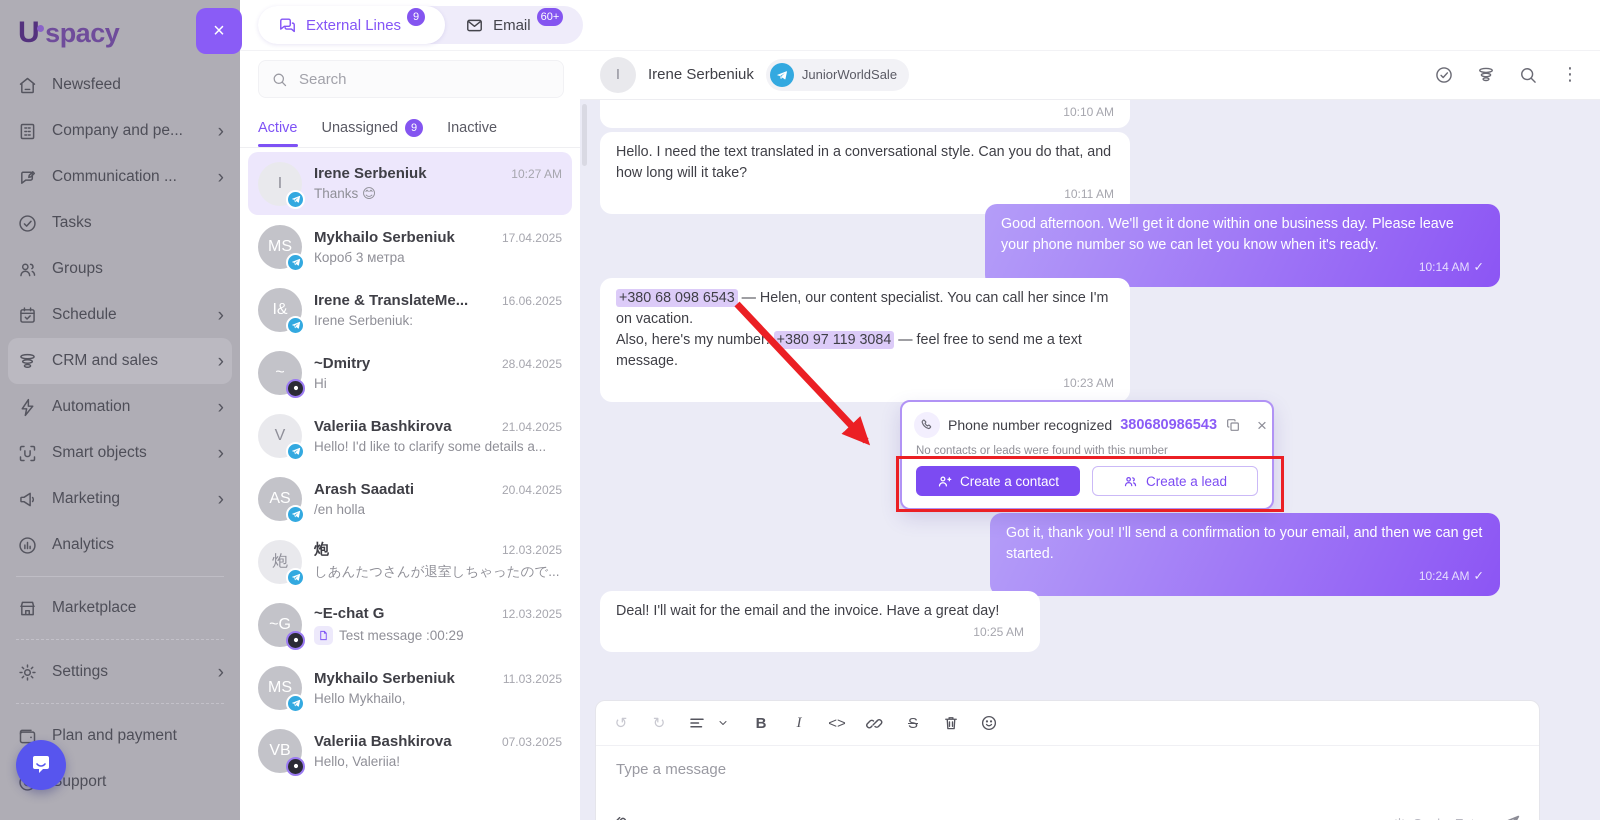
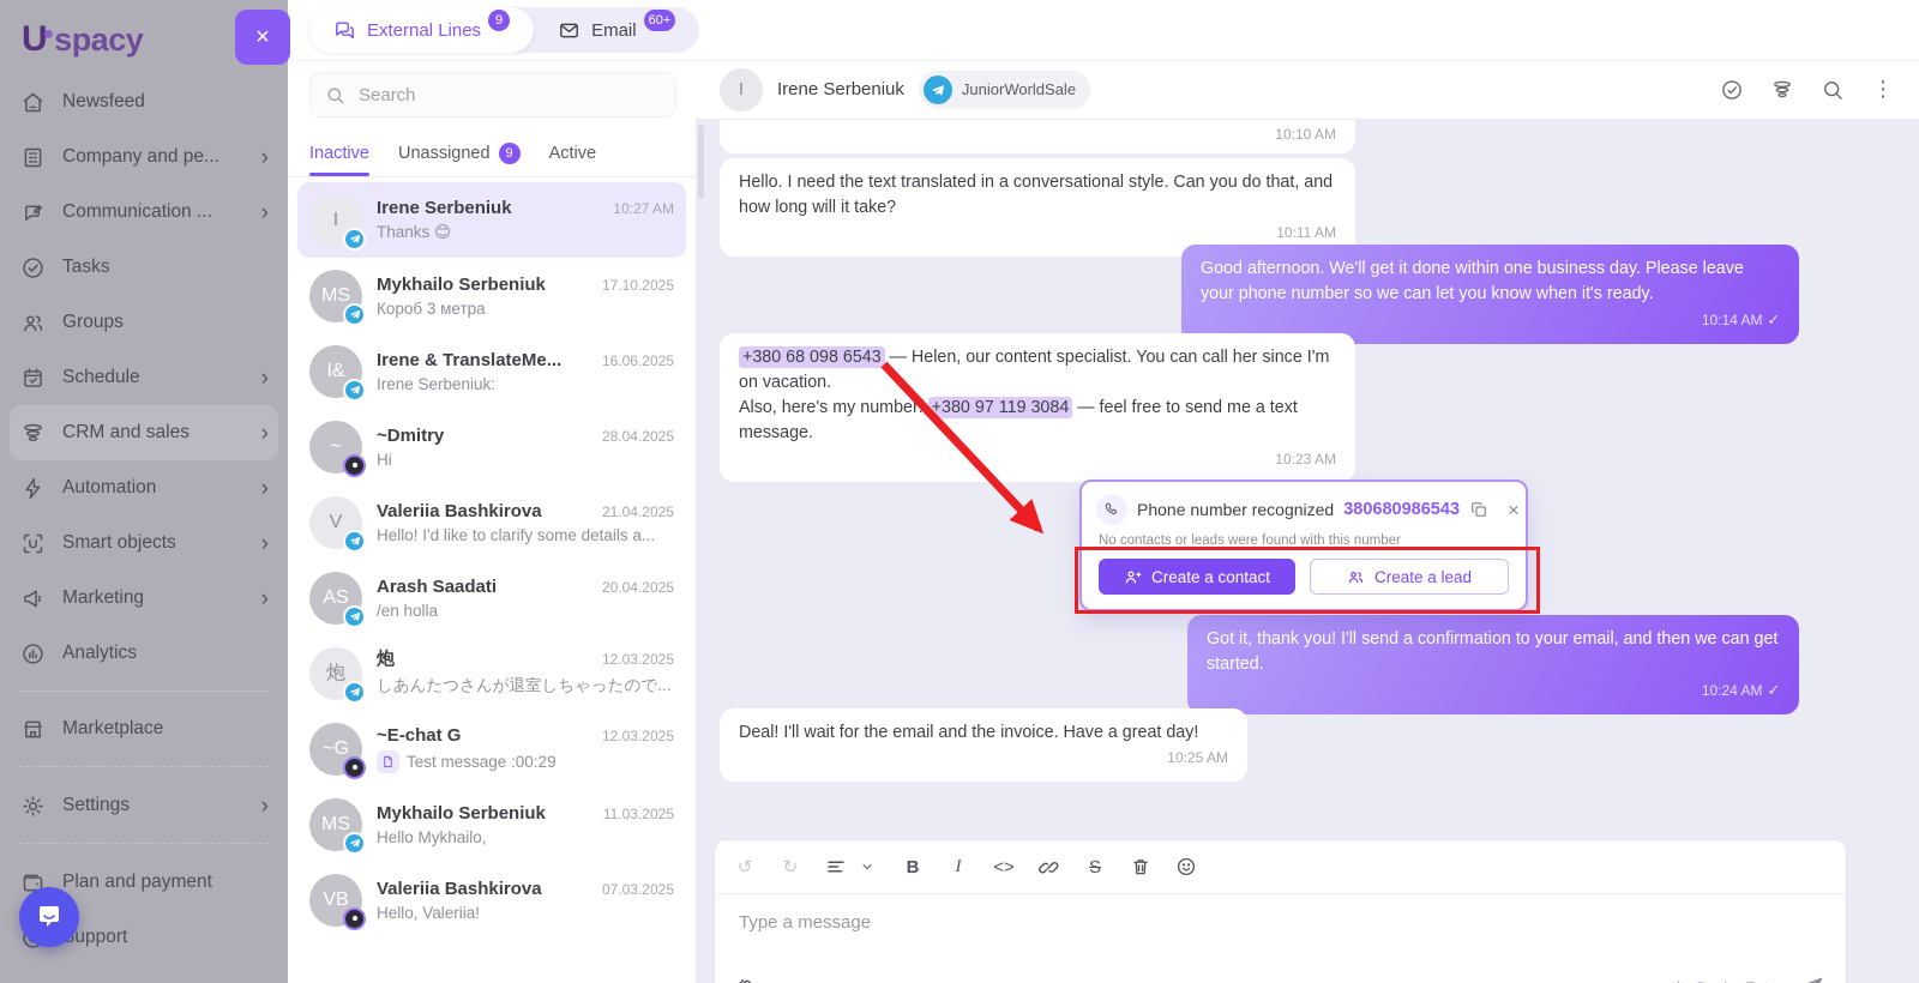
  U spacy
  Newsfeed
  Company and pe...
  ›
  Communication ...
  ›
  Tasks
  Groups
  Schedule
  ›
  CRM and sales
  ›
  Automation
  ›
  Smart objects
  ›
  Marketing
  ›
  Analytics
  Marketplace
  Settings
  ›
  Plan and payment
  upport
  ×
  External Lines
  9
  Email
  60+
  Search
- Active
+ Inactive
  Unassigned
  9
- Inactive
+ Active
  I
  Irene Serbeniuk
  10:27 AM
  Thanks 😊
  MS
  Mykhailo Serbeniuk
- 17.04.2025
+ 17.10.2025
  Короб 3 метра
  I&
  Irene & TranslateMe...
  16.06.2025
  Irene Serbeniuk:
  ~
  ~Dmitry
  28.04.2025
  Hi
  V
  Valeriia Bashkirova
  21.04.2025
  Hello! I'd like to clarify some details a...
  AS
  Arash Saadati
  20.04.2025
  /en holla
  炮
  炮
  12.03.2025
  しあんたつさんが退室しちゃったので...
  ~G
  ~E-chat G
  12.03.2025
  Test message :00:29
  MS
  Mykhailo Serbeniuk
  11.03.2025
  Hello Mykhailo,
  VB
  Valeriia Bashkirova
  07.03.2025
  Hello, Valeriia!
  I
  Irene Serbeniuk
  JuniorWorldSale
  ⋮
  10:10 AM
  Hello. I need the text translated in a conversational style. Can you do that, and how long will it take?
  10:11 AM
  Good afternoon. We'll get it done within one business day. Please leave your phone number so we can let you know when it's ready.
  10:14 AM ✓
  +380 68 098 6543 — Helen, our content specialist. You can call her since I'm on vacation.
  Also, here's my number +380 97 119 3084 — feel free to send me a text message.
  10:23 AM
  Phone number recognized
  380680986543
  ×
  No contacts or leads were found with this number
  Create a contact
  Create a lead
  Got it, thank you! I'll send a confirmation to your email, and then we can get started.
  10:24 AM ✓
  Deal! I'll wait for the email and the invoice. Have a great day!
  10:25 AM
  ↺
  ↻
  B
  I
  <>
  S
  Type a message
